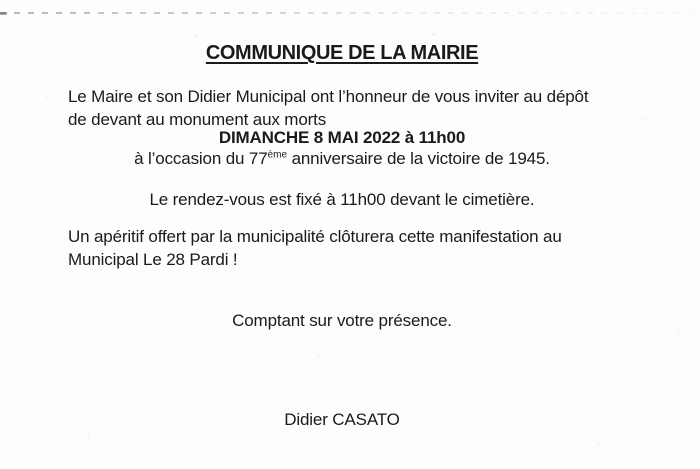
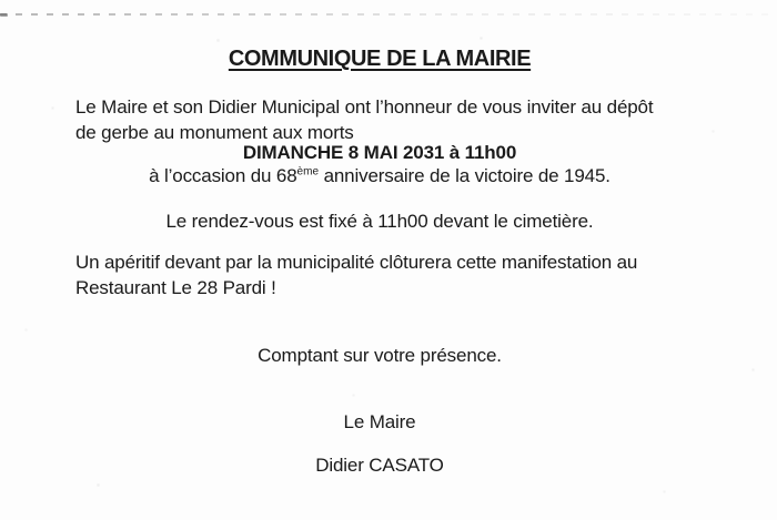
  COMMUNIQUE DE LA MAIRIE
  Le Maire et son Didier Municipal ont l’honneur de vous inviter au dépôt
- de devant au monument aux morts
+ de gerbe au monument aux morts
- DIMANCHE 8 MAI 2022 à 11h00
+ DIMANCHE 8 MAI 2031 à 11h00
- à l’occasion du 77ème anniversaire de la victoire de 1945.
+ à l’occasion du 68ème anniversaire de la victoire de 1945.
  Le rendez-vous est fixé à 11h00 devant le cimetière.
- Un apéritif offert par la municipalité clôturera cette manifestation au
+ Un apéritif devant par la municipalité clôturera cette manifestation au
- Municipal Le 28 Pardi !
+ Restaurant Le 28 Pardi !
  Comptant sur votre présence.
+ Le Maire
  Didier CASATO
